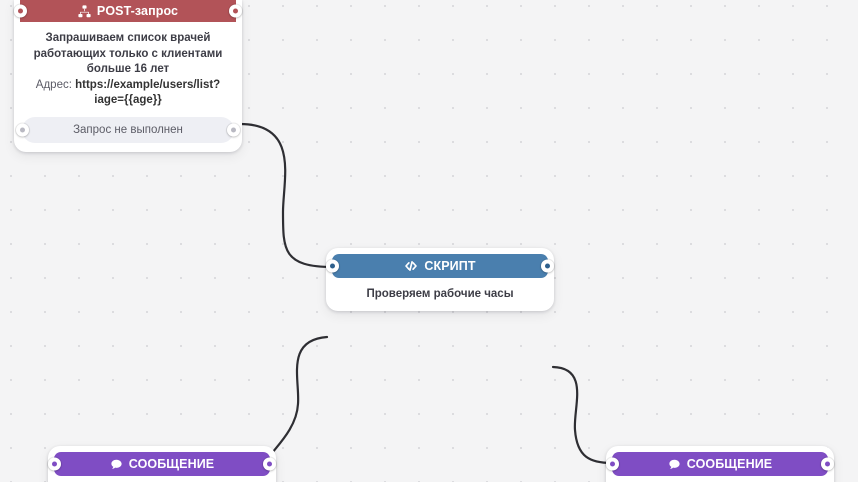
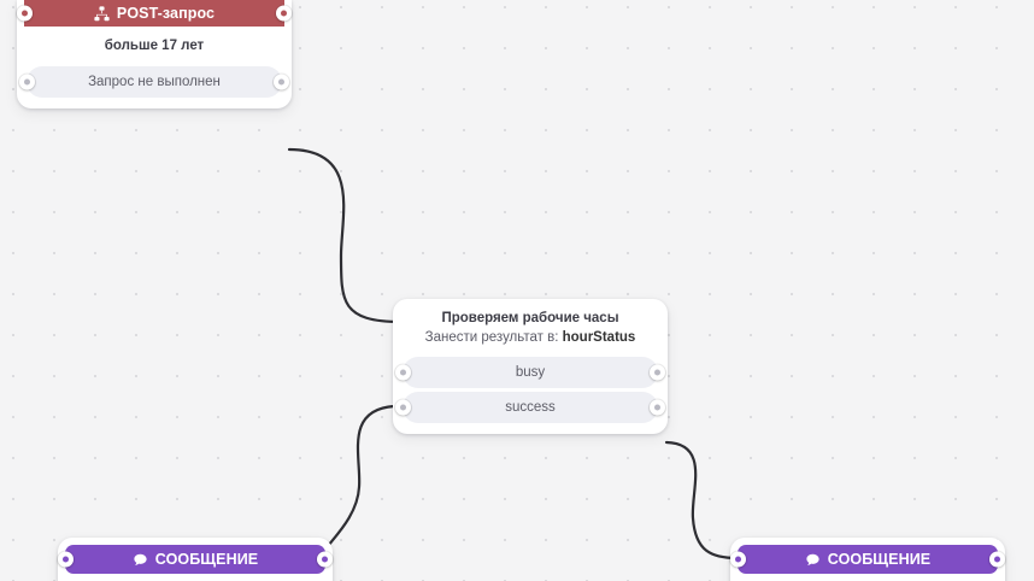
  POST-запрос
- Запрашиваем список врачей
- работающих только с клиентами
- больше 16 лет
+ больше 17 лет
- Адрес: https://example/users/list?iage={{age}}
  Запрос не выполнен
- СКРИПТ
  Проверяем рабочие часы
+ Занести результат в: hourStatus
+ busy
+ success
  СООБЩЕНИЕ
  СООБЩЕНИЕ
